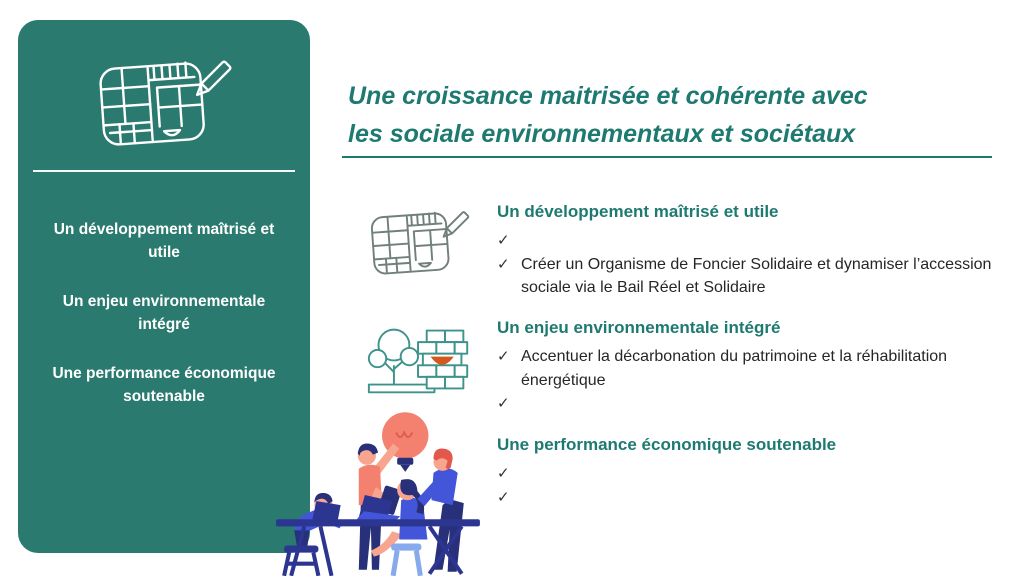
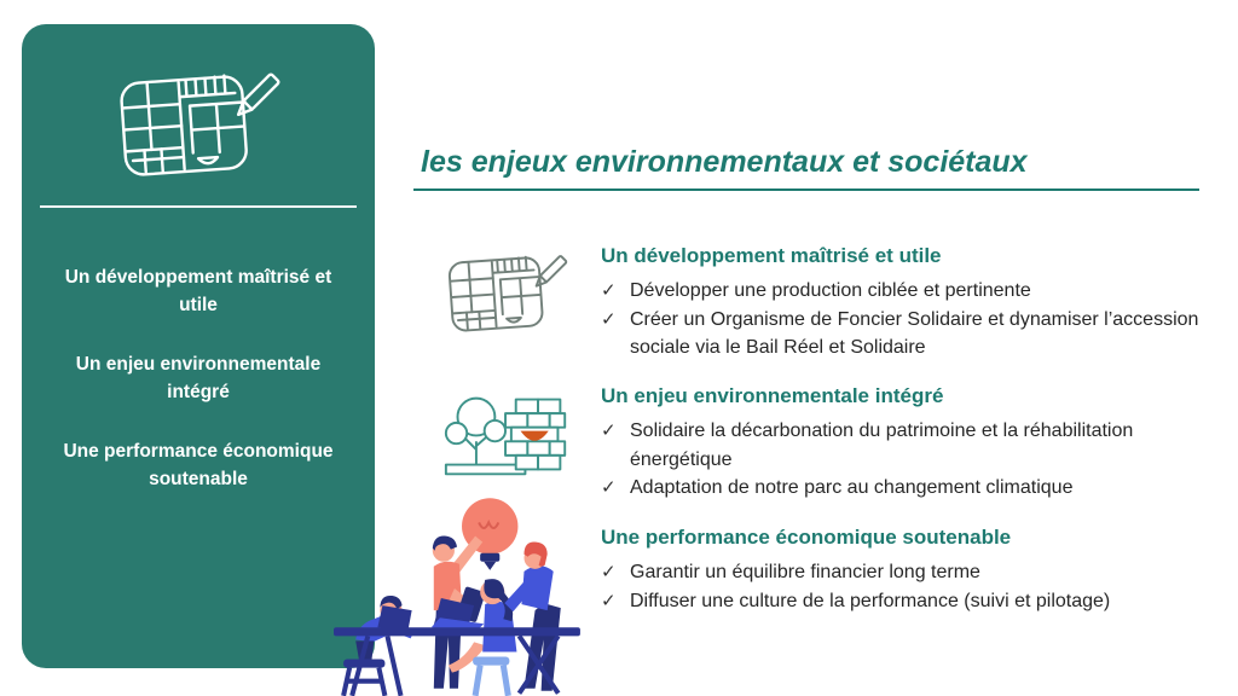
  Un développement maîtrisé et utile
  Un enjeu environnementale intégré
  Une performance économique soutenable
- Une croissance maitrisée et cohérente avec
- les sociale environnementaux et sociétaux
+ les enjeux environnementaux et sociétaux
  Un développement maîtrisé et utile
  ✓
+ Développer une production ciblée et pertinente
  ✓
  Créer un Organisme de Foncier Solidaire et dynamiser l’accession sociale via le Bail Réel et Solidaire
  Un enjeu environnementale intégré
  ✓
- Accentuer la décarbonation du patrimoine et la réhabilitation énergétique
+ Solidaire la décarbonation du patrimoine et la réhabilitation énergétique
  ✓
+ Adaptation de notre parc au changement climatique
  Une performance économique soutenable
  ✓
+ Garantir un équilibre financier long terme
  ✓
+ Diffuser une culture de la performance (suivi et pilotage)
